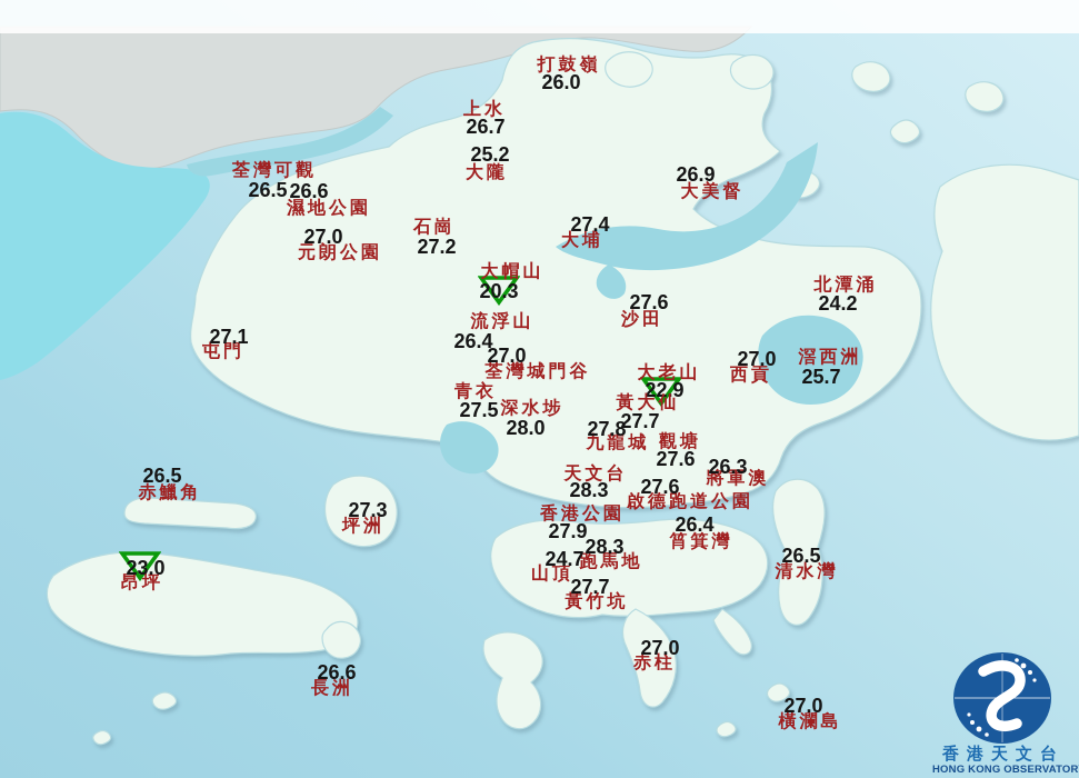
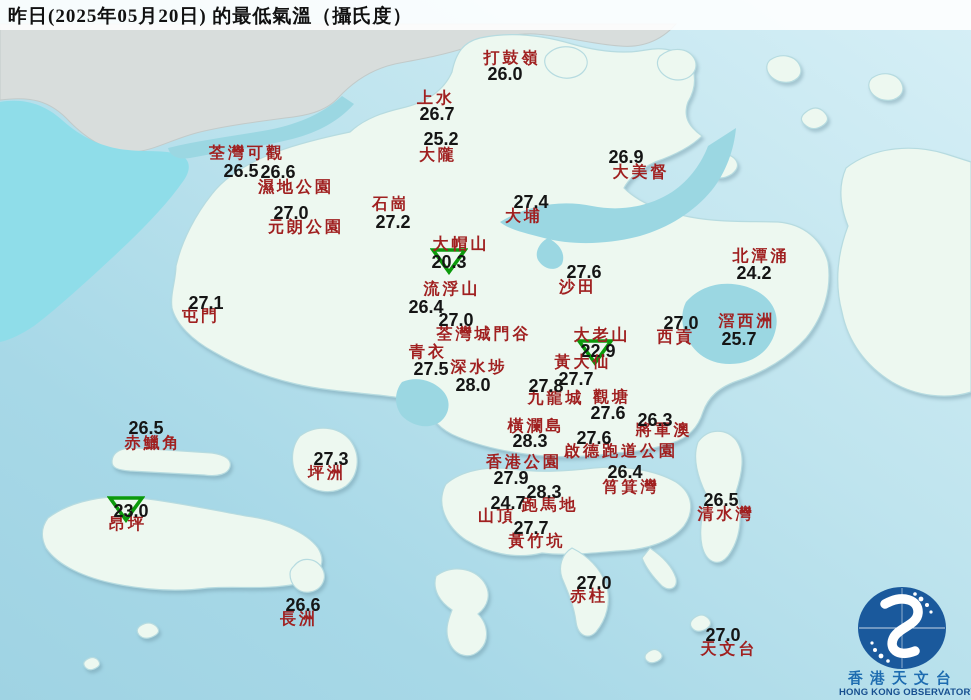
+ 昨日(2025年05月20日) 的最低氣溫（攝氏度）
  打鼓嶺
  26.0
  上水
  26.7
  大隴
  25.2
  荃灣可觀
  26.5
  濕地公園
  26.6
  元朗公園
  27.0
  石崗
  27.2
  大美督
  26.9
  大埔
  27.4
  大帽山
  20.3
  北潭涌
  24.2
  沙田
  27.6
  流浮山
  26.4
  屯門
  27.1
  荃灣城門谷
  27.0
  西貢
  27.0
  滘西洲
  25.7
  青衣
  27.5
  深水埗
  28.0
  大老山
  22.9
  黃大仙
  27.7
  九龍城
  27.8
  觀塘
  27.6
- 天文台
+ 橫瀾島
  28.3
  將軍澳
  26.3
  啟德跑道公園
  27.6
  赤鱲角
  26.5
  坪洲
  27.3
  香港公園
  27.9
  筲箕灣
  26.4
  跑馬地
  28.3
  山頂
  24.7
  黃竹坑
  27.7
  昂坪
  23.0
  清水灣
  26.5
  赤柱
  27.0
  長洲
  26.6
- 橫瀾島
+ 天文台
  27.0
  香港天文台
  HONG KONG OBSERVATOR
